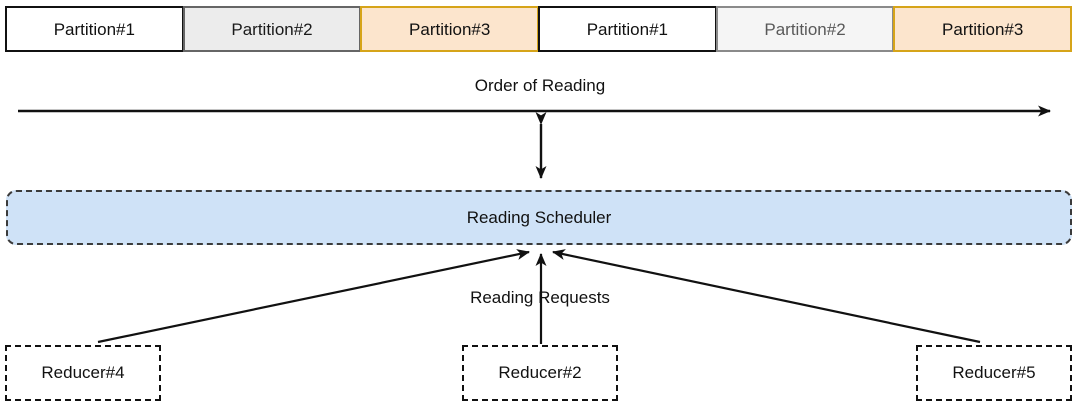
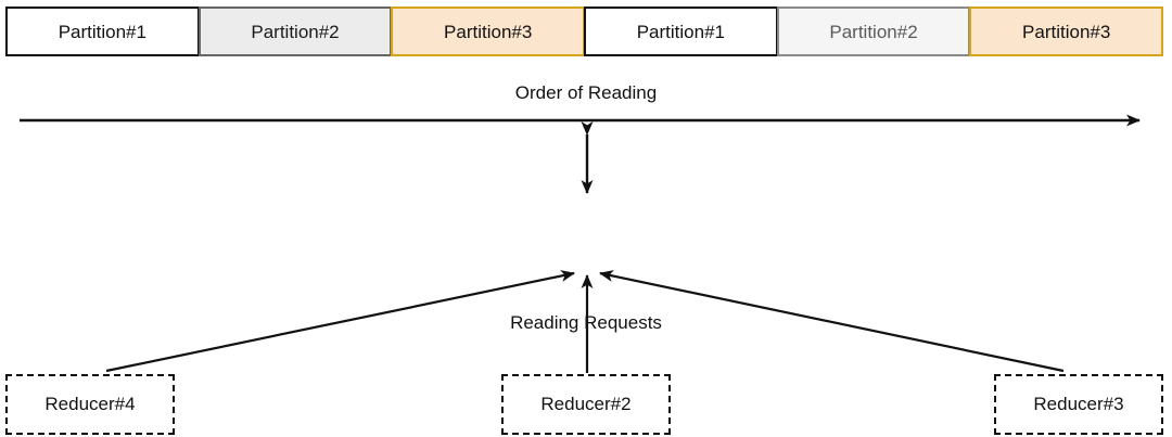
  Partition#1
  Partition#2
  Partition#3
  Partition#1
  Partition#2
  Partition#3
  Order of Reading
- Reading Scheduler
  Reading Requests
  Reducer#4
  Reducer#2
- Reducer#5
+ Reducer#3
